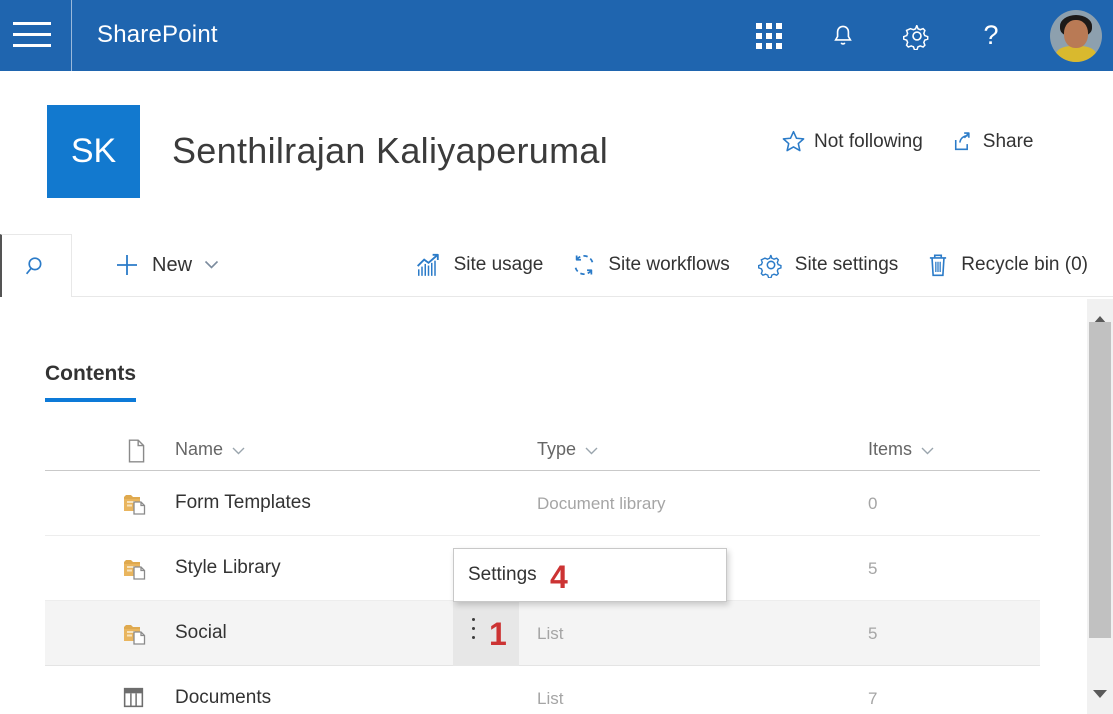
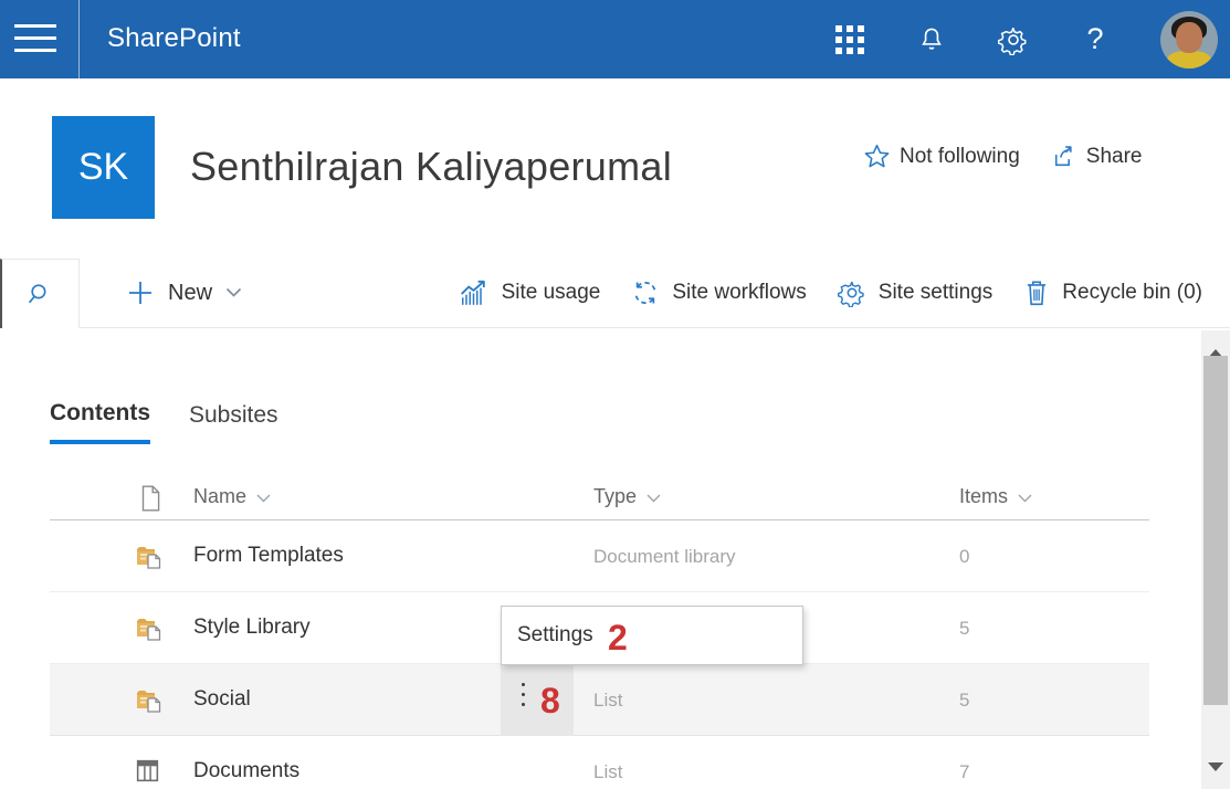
  SharePoint
  ?
  SK
  Senthilrajan Kaliyaperumal
  Not following
  Share
  New
  Site usage
  Site workflows
  Site settings
  Recycle bin (0)
  Contents
+ Subsites
  Name
  Type
  Items
  Form Templates
  Document library
  0
  Style Library
  5
  Social
- 1
+ 8
  List
  5
  Documents
  List
  7
  Settings
- 4
+ 2
